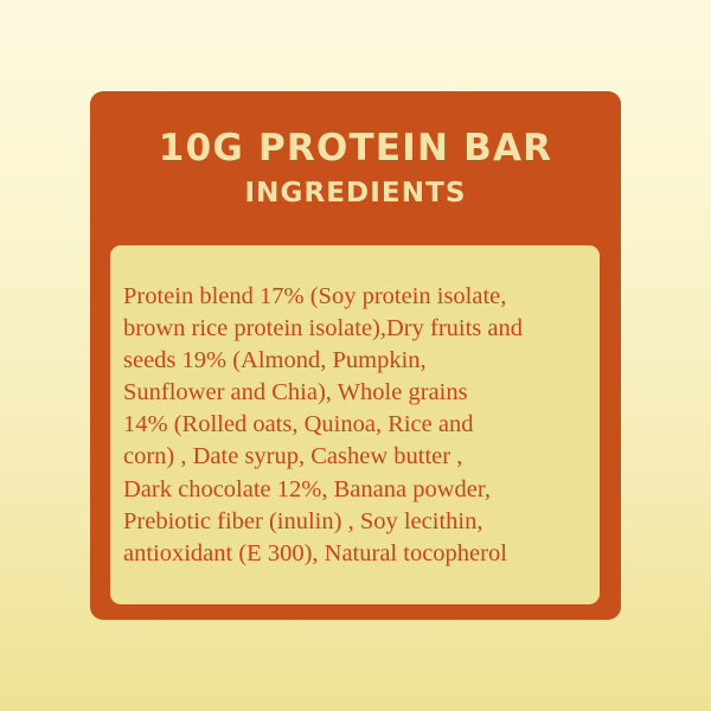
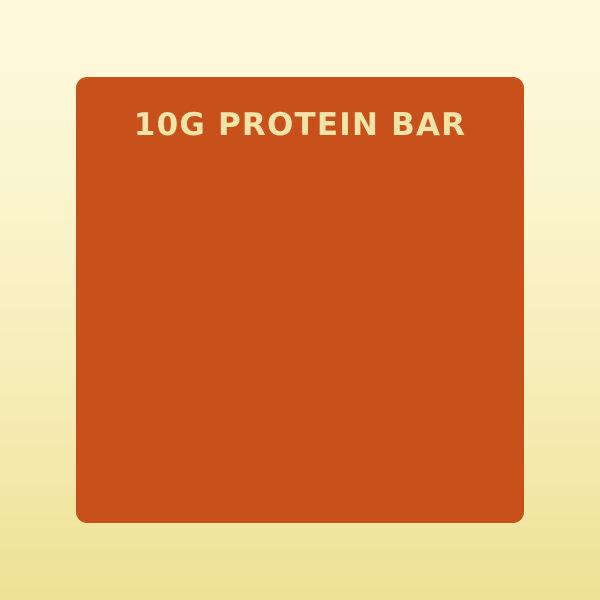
  10G PROTEIN BAR
- INGREDIENTS
- Protein blend 17% (Soy protein isolate,
- brown rice protein isolate),Dry fruits and
- seeds 19% (Almond, Pumpkin,
- Sunflower and Chia), Whole grains
- 14% (Rolled oats, Quinoa, Rice and
- corn) , Date syrup, Cashew butter ,
- Dark chocolate 12%, Banana powder,
- Prebiotic fiber (inulin) , Soy lecithin,
- antioxidant (E 300), Natural tocopherol
